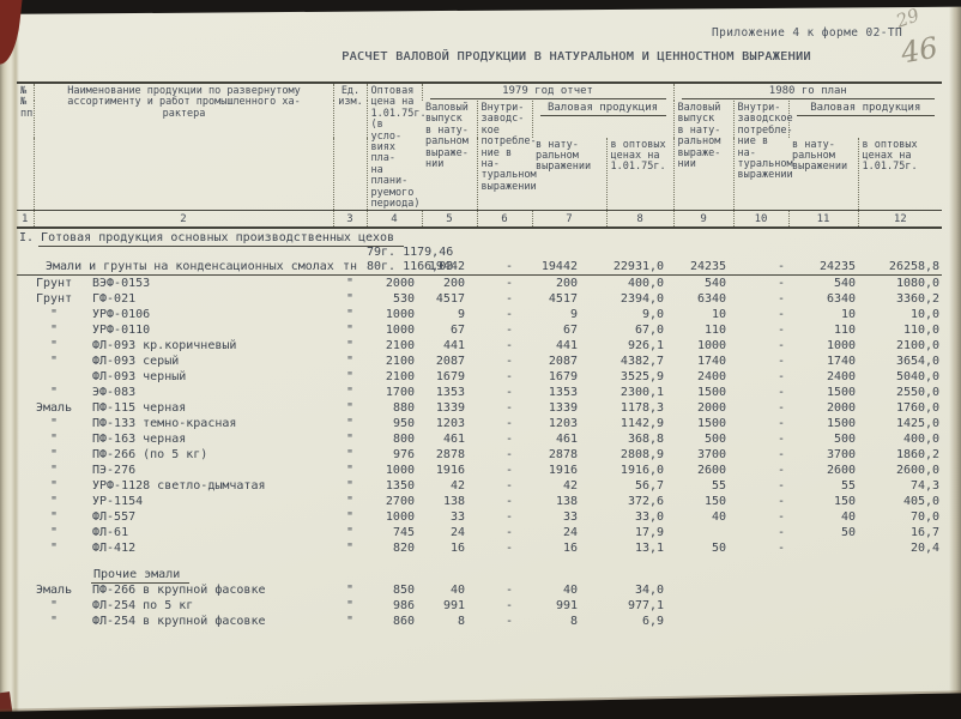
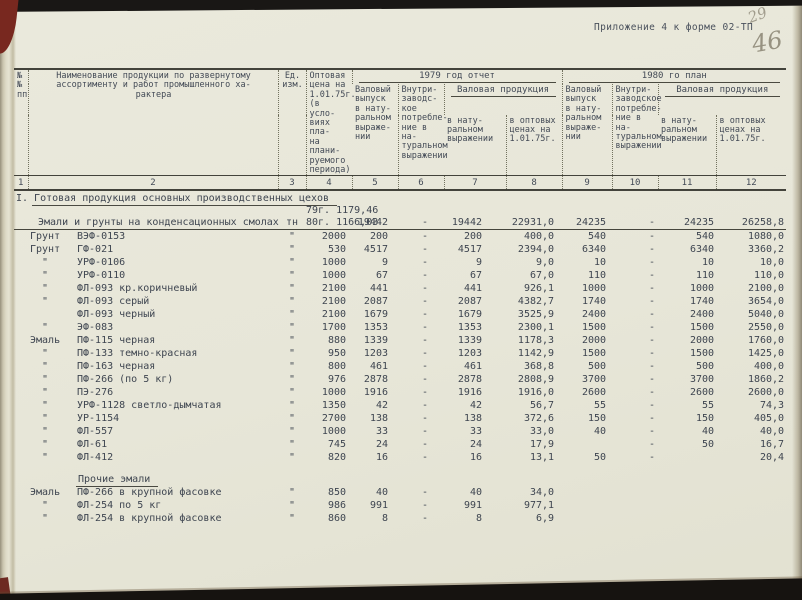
  Приложение 4 к форме 02-ТП
- РАСЧЕТ ВАЛОВОЙ ПРОДУКЦИИ В НАТУРАЛЬНОМ И ЦЕННОСТНОМ ВЫРАЖЕНИИ
  №№ пп	Наименование продукции по развернутому ассортименту и работ промышленного ха- рактера	Ед. изм.	Оптовая цена на 1.01.75г. (в усло- виях пла- на плани- руемого периода)	1979 год отчет	1980 го план
  Валовый выпуск в нату- ральном выраже- нии	Внутри- заводс- кое потребле- ние в на- туральном выражении	Валовая продукция	Валовый выпуск в нату- ральном выраже- нии	Внутри- заводское потребле- ние в на- туральном выражении	Валовая продукция
  в нату- ральном выражении	в оптовых ценах на 1.01.75г.	в нату- ральном выражении	в оптовых ценах на 1.01.75г.
  1	2	3	4	5	6	7	8	9	10	11	12
  I. Готовая продукция основных производственных цехов
  	Эмали и грунты на конденсационных смолах	тн	79г. 1179,4680г. 116	19442	-	19442	22931,0	24235	-	24235	26258,8
  	Грунт ВЭФ-0153	"	2000	200	-	200	400,0	540	-	540	1080,0
  	Грунт ГФ-021	"	530	4517	-	4517	2394,0	6340	-	6340	3360,2
  	" УРФ-0106	"	1000	9	-	9	9,0	10	-	10	10,0
  	" УРФ-0110	"	1000	67	-	67	67,0	110	-	110	110,0
  	" ФЛ-093 кр.коричневый	"	2100	441	-	441	926,1	1000	-	1000	2100,0
  	" ФЛ-093 серый	"	2100	2087	-	2087	4382,7	1740	-	1740	3654,0
  	ФЛ-093 черный	"	2100	1679	-	1679	3525,9	2400	-	2400	5040,0
  	" ЭФ-083	"	1700	1353	-	1353	2300,1	1500	-	1500	2550,0
  	Эмаль ПФ-115 черная	"	880	1339	-	1339	1178,3	2000	-	2000	1760,0
  	" ПФ-133 темно-красная	"	950	1203	-	1203	1142,9	1500	-	1500	1425,0
  	" ПФ-163 черная	"	800	461	-	461	368,8	500	-	500	400,0
  	" ПФ-266 (по 5 кг)	"	976	2878	-	2878	2808,9	3700	-	3700	1860,2
  	" ПЭ-276	"	1000	1916	-	1916	1916,0	2600	-	2600	2600,0
  	" УРФ-1128 светло-дымчатая	"	1350	42	-	42	56,7	55	-	55	74,3
  	" УР-1154	"	2700	138	-	138	372,6	150	-	150	405,0
- 	" ФЛ-557	"	1000	33	-	33	33,0	40	-	40	70,0
+ 	" ФЛ-557	"	1000	33	-	33	33,0	40	-	40	40,0
  	" ФЛ-61	"	745	24	-	24	17,9		-	50	16,7
  	" ФЛ-412	"	820	16	-	16	13,1	50	-		20,4
  Прочие эмали
  	Эмаль ПФ-266 в крупной фасовке	"	850	40	-	40	34,0
  	" ФЛ-254 по 5 кг	"	986	991	-	991	977,1
  	" ФЛ-254 в крупной фасовке	"	860	8	-	8	6,9
